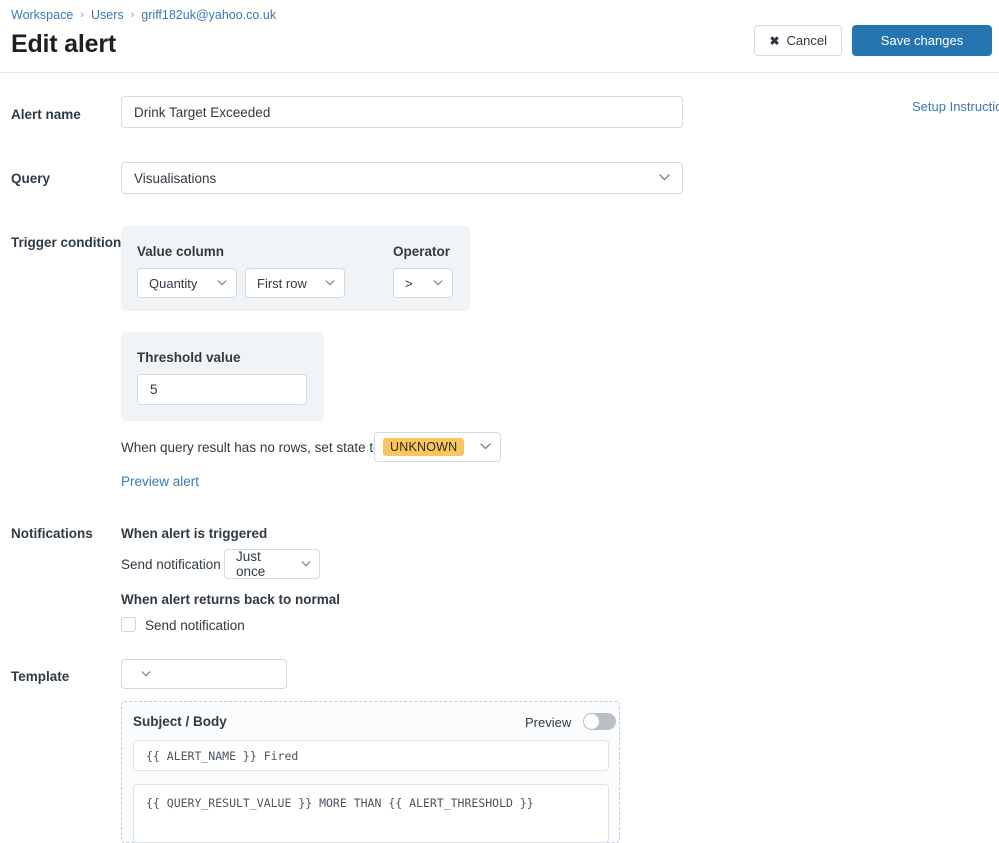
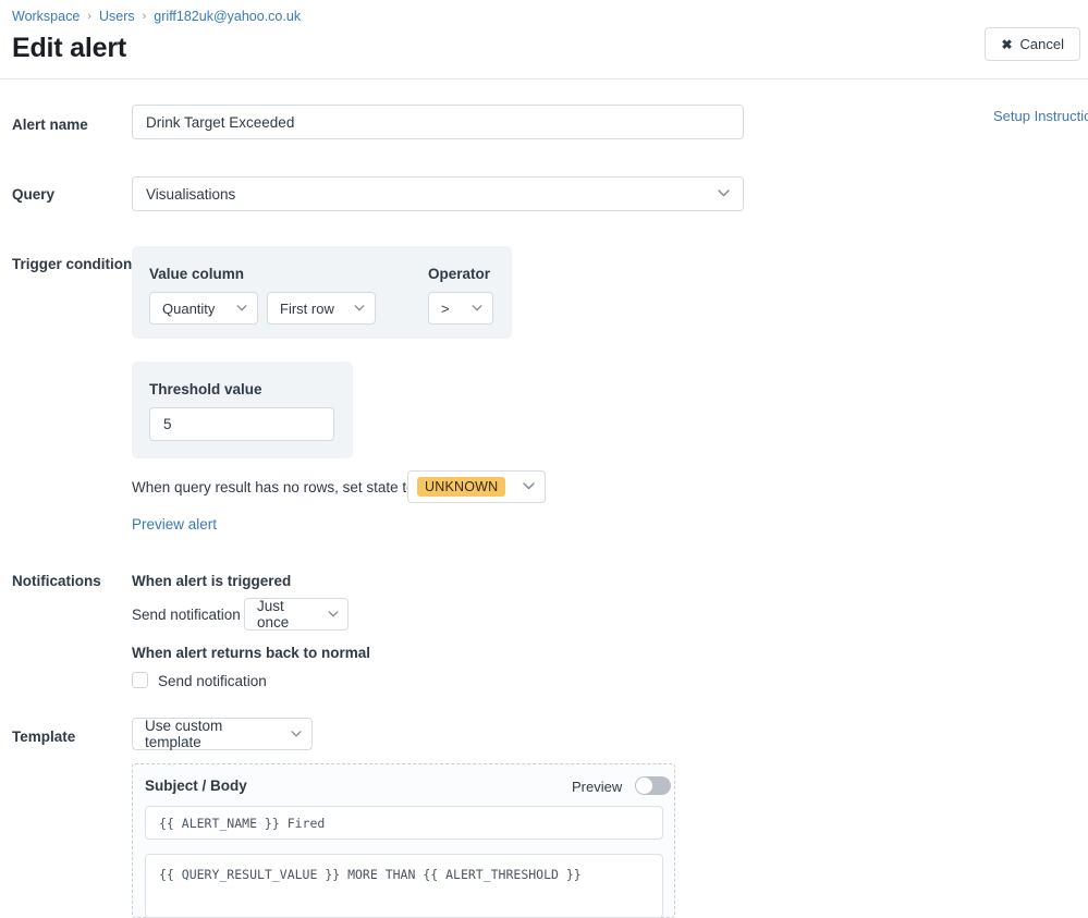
  Workspace
  ›
  Users
  ›
  griff182uk@yahoo.co.uk
  Edit alert
  ✖
  Cancel
- Save changes
  Alert name
  Drink Target Exceeded
  Setup Instructi
  Query
  Visualisations
  Trigger condition
  Value column
  Quantity
  First row
  Operator
  >
  Threshold value
  5
  When query result has no rows, set state t
  UNKNOWN
  Preview alert
  Notifications
  When alert is triggered
  Send notification
  Just once
  When alert returns back to normal
  Send notification
  Template
+ Use custom template
  Subject / Body
  Preview
  {{ ALERT_NAME }} Fired
  {{ QUERY_RESULT_VALUE }} MORE THAN {{ ALERT_THRESHOLD }}
